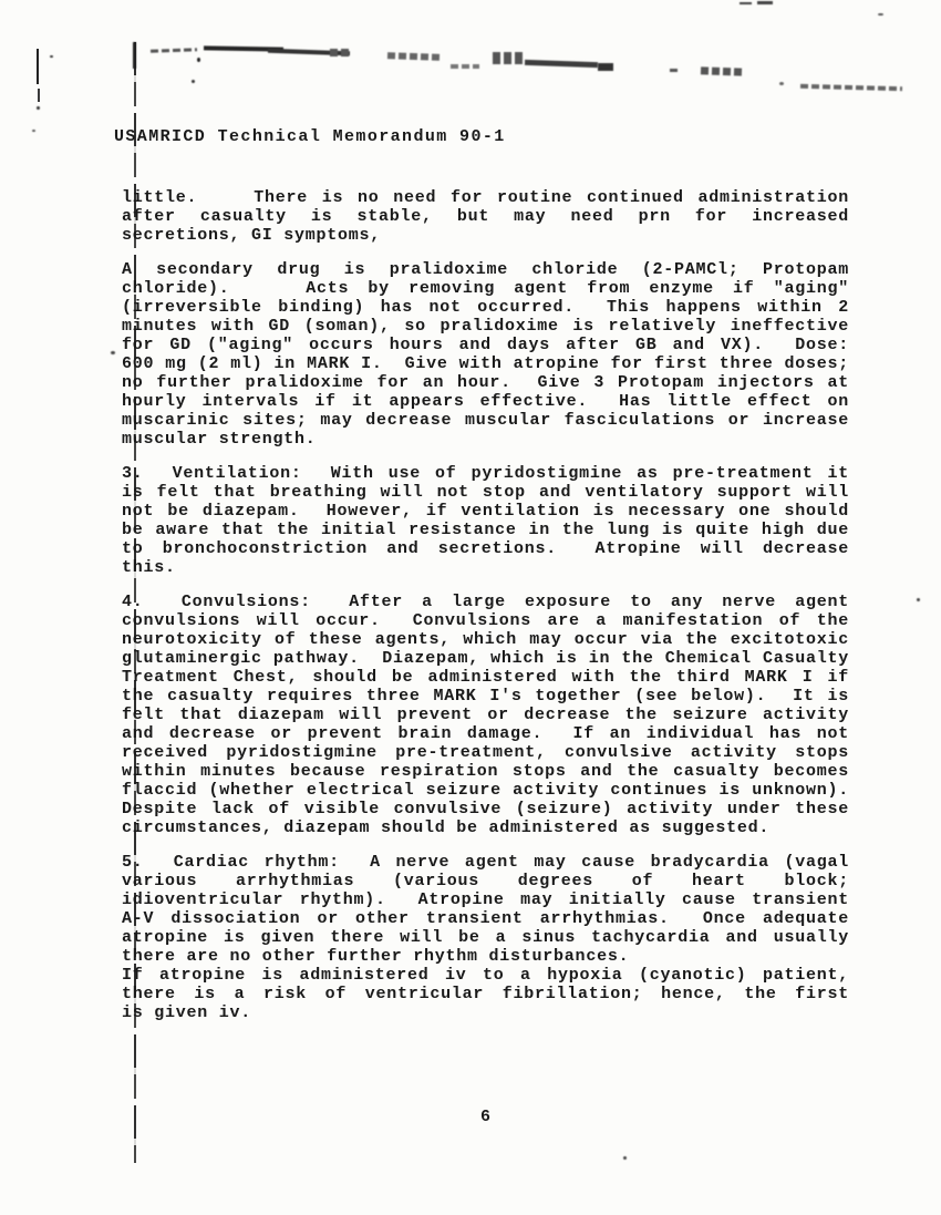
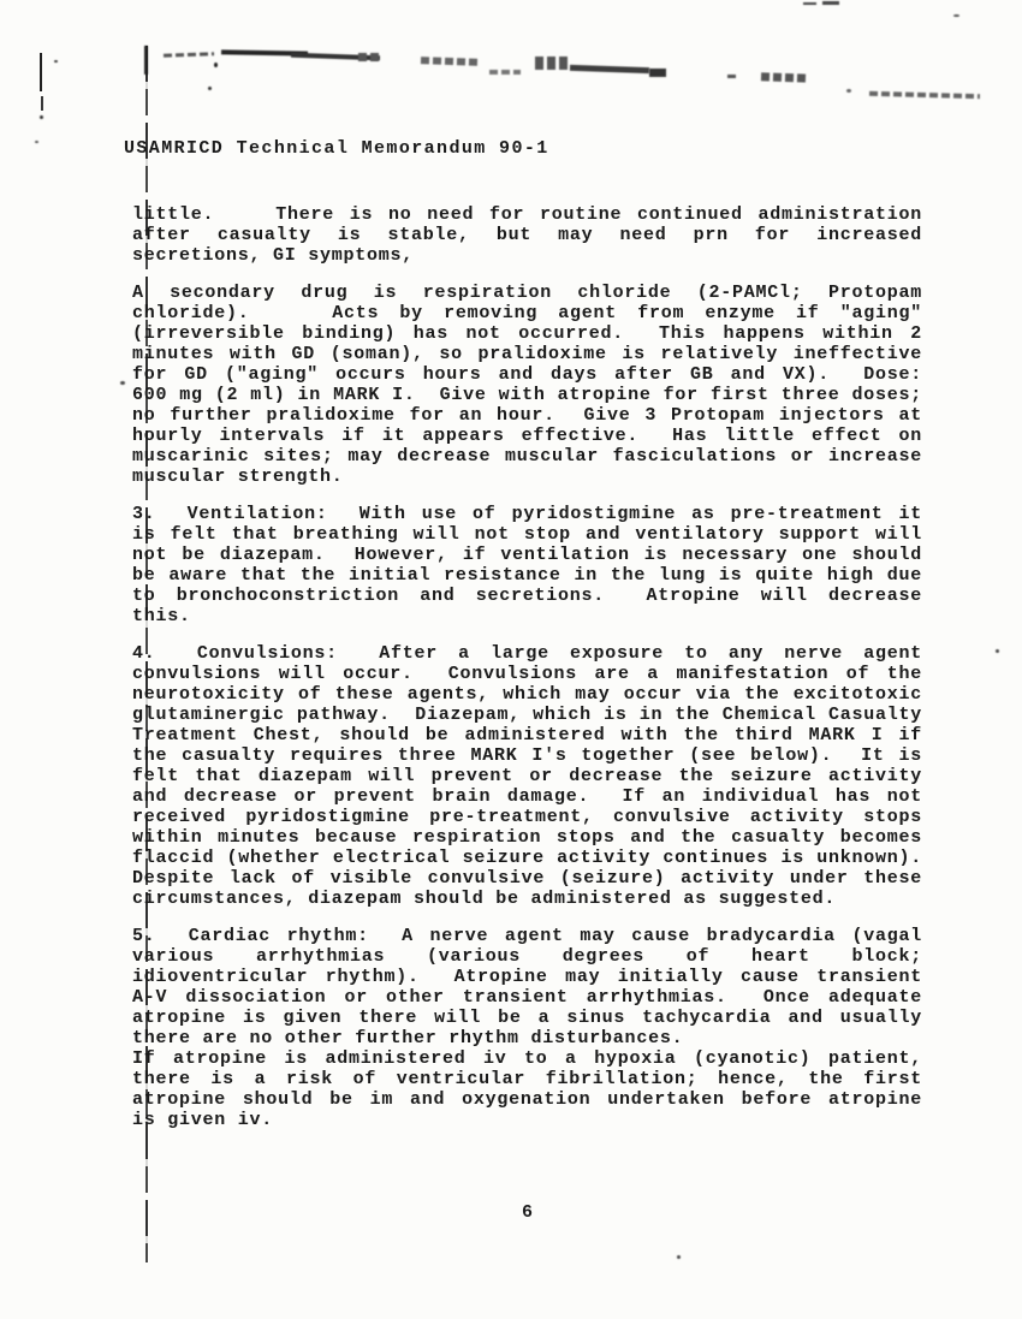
  USAMRICD Technical Memorandum 90-1
  little. There is no need for routine continued administration
  after casualty is stable, but may need prn for increased
  secretions, GI symptoms,
- A secondary drug is pralidoxime chloride (2-PAMCl; Protopam
+ A secondary drug is respiration chloride (2-PAMCl; Protopam
  chloride). Acts by removing agent from enzyme if "aging"
  (irreversible binding) has not occurred. This happens within 2
  minutes with GD (soman), so pralidoxime is relatively ineffective
  for GD ("aging" occurs hours and days after GB and VX). Dose:
  600 mg (2 ml) in MARK I. Give with atropine for first three doses;
  no further pralidoxime for an hour. Give 3 Protopam injectors at
  hourly intervals if it appears effective. Has little effect on
  muscarinic sites; may decrease muscular fasciculations or increase
  muscular strength.
  3. Ventilation: With use of pyridostigmine as pre-treatment it
  is felt that breathing will not stop and ventilatory support will
  not be diazepam. However, if ventilation is necessary one should
  be aware that the initial resistance in the lung is quite high due
  to bronchoconstriction and secretions. Atropine will decrease
  this.
  4. Convulsions: After a large exposure to any nerve agent
  convulsions will occur. Convulsions are a manifestation of the
  neurotoxicity of these agents, which may occur via the excitotoxic
  glutaminergic pathway. Diazepam, which is in the Chemical Casualty
  Treatment Chest, should be administered with the third MARK I if
  the casualty requires three MARK I's together (see below). It is
  felt that diazepam will prevent or decrease the seizure activity
  and decrease or prevent brain damage. If an individual has not
  received pyridostigmine pre-treatment, convulsive activity stops
  within minutes because respiration stops and the casualty becomes
  flaccid (whether electrical seizure activity continues is unknown).
  Despite lack of visible convulsive (seizure) activity under these
  circumstances, diazepam should be administered as suggested.
  5. Cardiac rhythm: A nerve agent may cause bradycardia (vagal
  various arrhythmias (various degrees of heart block;
  idioventricular rhythm). Atropine may initially cause transient
  A-V dissociation or other transient arrhythmias. Once adequate
  atropine is given there will be a sinus tachycardia and usually
  there are no other further rhythm disturbances.
  If atropine is administered iv to a hypoxia (cyanotic) patient,
  there is a risk of ventricular fibrillation; hence, the first
+ atropine should be im and oxygenation undertaken before atropine
  is given iv.
  6
